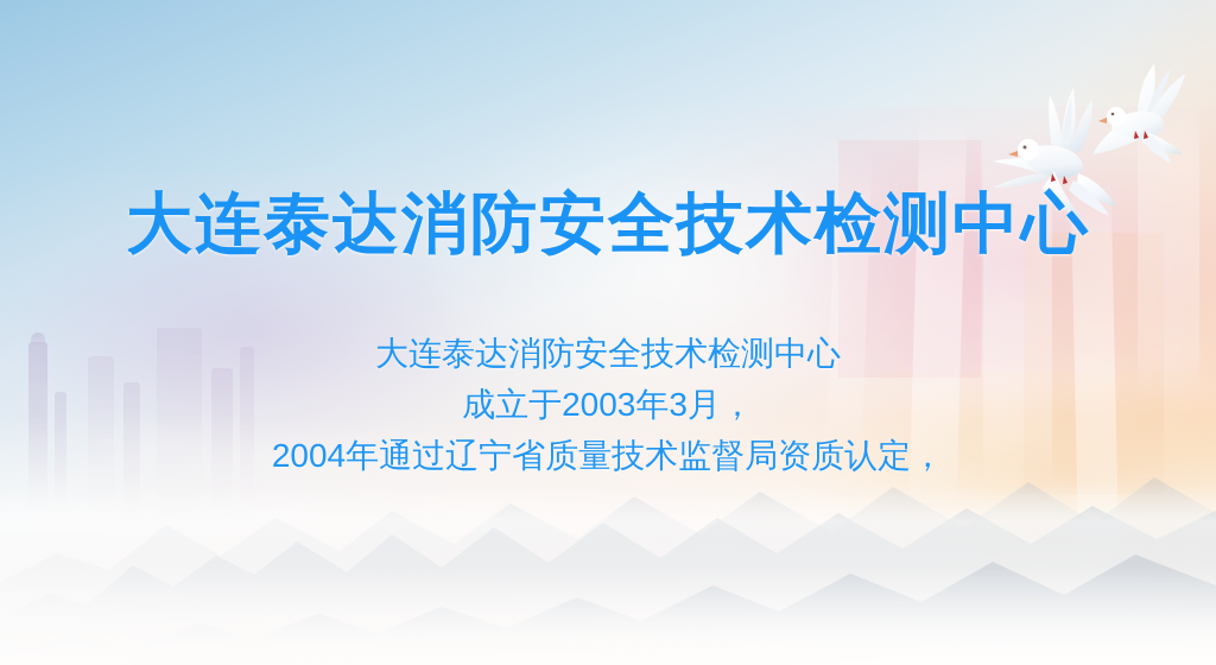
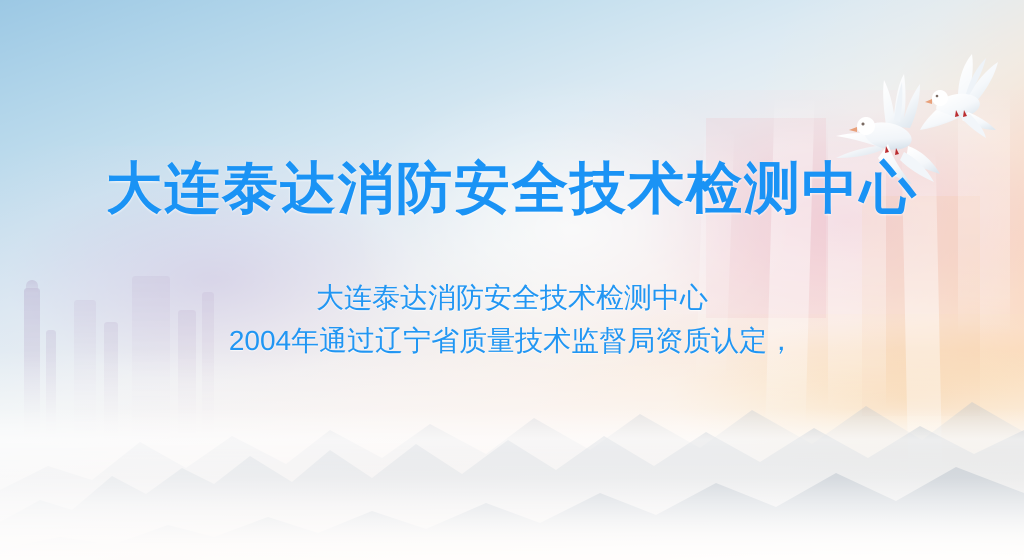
  大连泰达消防安全技术检测中心
  大连泰达消防安全技术检测中心
- 成立于2003年3月，
  2004年通过辽宁省质量技术监督局资质认定，
